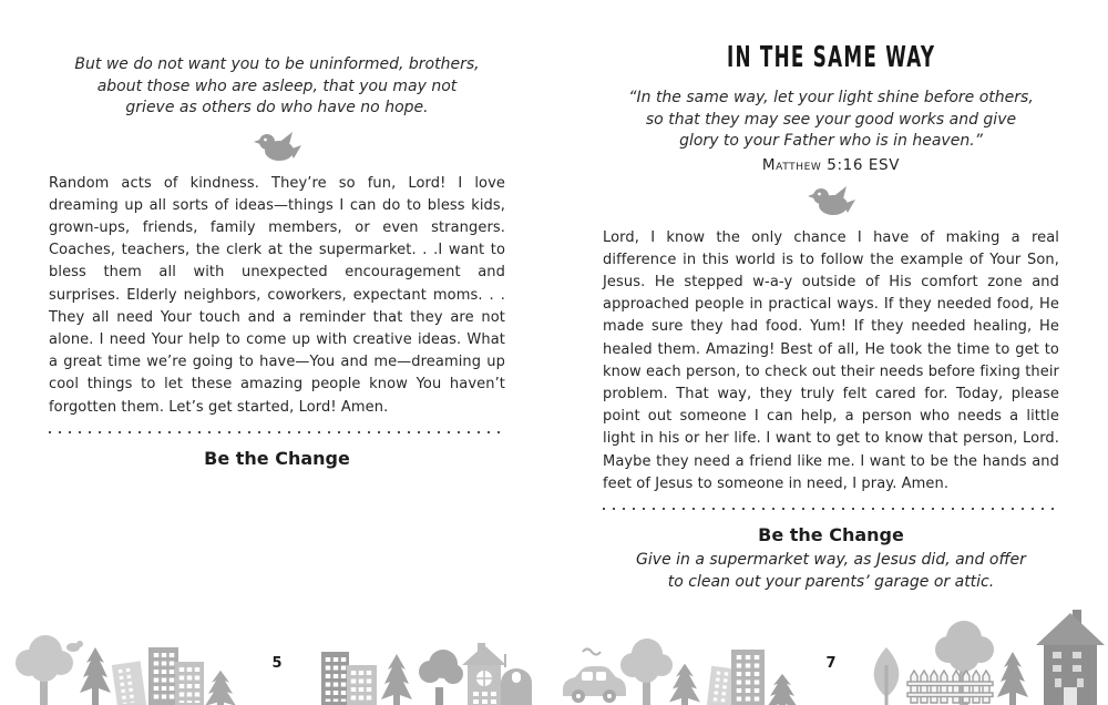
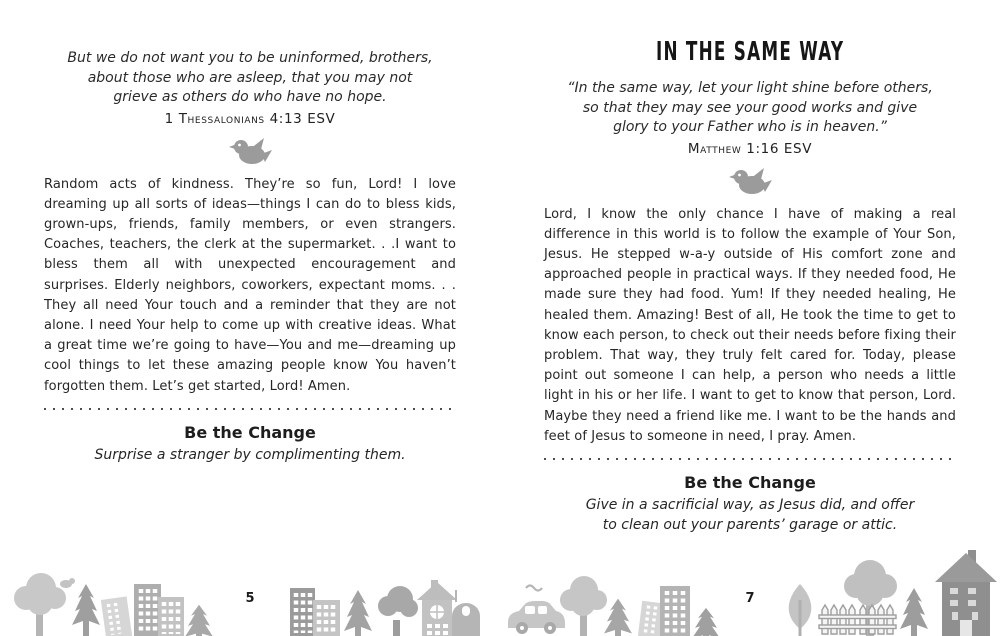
  But we do not want you to be uninformed, brothers,
  about those who are asleep, that you may not
  grieve as others do who have no hope.
+ 1 Thessalonians 4:13 ESV
  Random acts of kindness. They’re so fun, Lord! I love dreaming up all sorts of ideas—things I can do to bless kids, grown-ups, friends, family members, or even strangers. Coaches, teachers, the clerk at the supermarket. . .I want to bless them all with unexpected encouragement and surprises. Elderly neighbors, coworkers, expectant moms. . . They all need Your touch and a reminder that they are not alone. I need Your help to come up with creative ideas. What a great time we’re going to have—You and me—dreaming up cool things to let these amazing people know You haven’t forgotten them. Let’s get started, Lord! Amen.
  Be the Change
+ Surprise a stranger by complimenting them.
  5
  IN THE SAME WAY
  “In the same way, let your light shine before others,
  so that they may see your good works and give
  glory to your Father who is in heaven.”
- Matthew 5:16 ESV
+ Matthew 1:16 ESV
  Lord, I know the only chance I have of making a real difference in this world is to follow the example of Your Son, Jesus. He stepped w-a-y outside of His comfort zone and approached people in practical ways. If they needed food, He made sure they had food. Yum! If they needed healing, He healed them. Amazing! Best of all, He took the time to get to know each person, to check out their needs before fixing their problem. That way, they truly felt cared for. Today, please point out someone I can help, a person who needs a little light in his or her life. I want to get to know that person, Lord. Maybe they need a friend like me. I want to be the hands and feet of Jesus to someone in need, I pray. Amen.
  Be the Change
- Give in a supermarket way, as Jesus did, and offer
+ Give in a sacrificial way, as Jesus did, and offer
  to clean out your parents’ garage or attic.
  7
